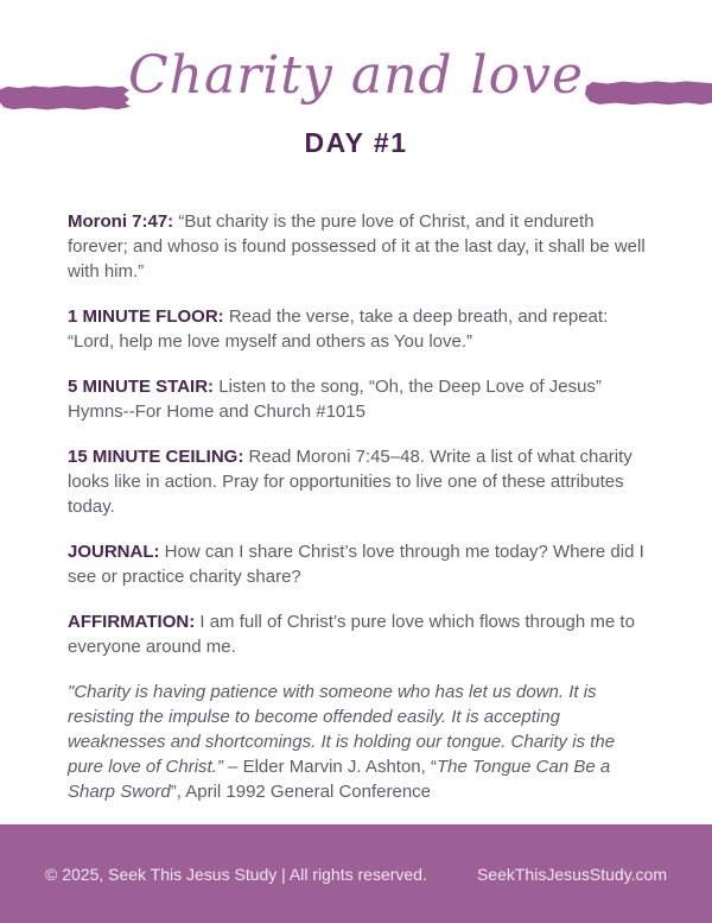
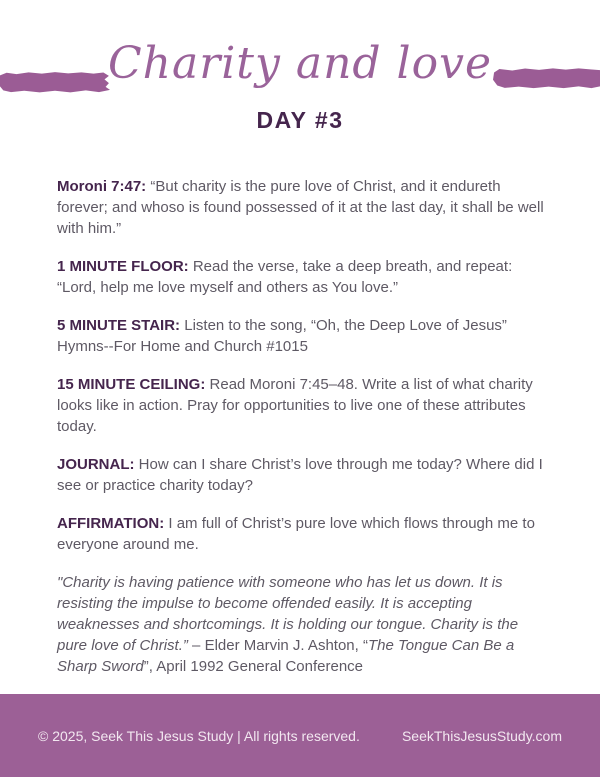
  Charity and love
- DAY #1
+ DAY #3
  Moroni 7:47: “But charity is the pure love of Christ, and it endureth forever; and whoso is found possessed of it at the last day, it shall be well with him.”
  1 MINUTE FLOOR: Read the verse, take a deep breath, and repeat: “Lord, help me love myself and others as You love.”
  5 MINUTE STAIR: Listen to the song, “Oh, the Deep Love of Jesus” Hymns--For Home and Church #1015
  15 MINUTE CEILING: Read Moroni 7:45–48. Write a list of what charity looks like in action. Pray for opportunities to live one of these attributes today.
- JOURNAL: How can I share Christ’s love through me today? Where did I see or practice charity share?
+ JOURNAL: How can I share Christ’s love through me today? Where did I see or practice charity today?
  AFFIRMATION: I am full of Christ’s pure love which flows through me to everyone around me.
  "Charity is having patience with someone who has let us down. It is resisting the impulse to become offended easily. It is accepting weaknesses and shortcomings. It is holding our tongue. Charity is the pure love of Christ.” – Elder Marvin J. Ashton, “The Tongue Can Be a Sharp Sword”, April 1992 General Conference
  © 2025, Seek This Jesus Study | All rights reserved.
  SeekThisJesusStudy.com
